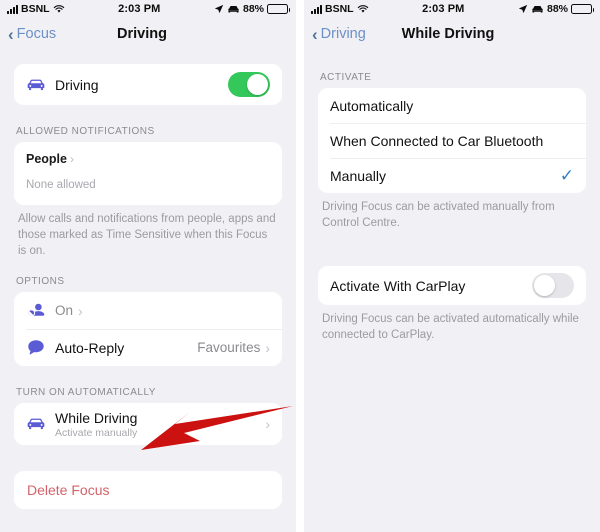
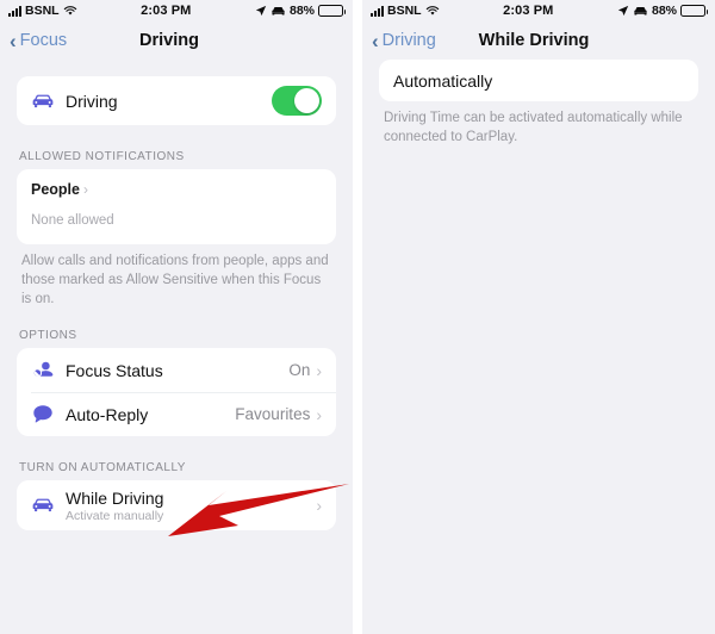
  BSNL
  2:03 PM
  88%
  ‹
  Focus
  Driving
  Driving
  ALLOWED NOTIFICATIONS
  People
  ›
  None allowed
- Allow calls and notifications from people, apps and those marked as Time Sensitive when this Focus is on.
+ Allow calls and notifications from people, apps and those marked as Allow Sensitive when this Focus is on.
  OPTIONS
+ Focus Status
  On
  ›
  Auto-Reply
  Favourites
  ›
  TURN ON AUTOMATICALLY
  While Driving
  Activate manually
  ›
- Delete Focus
  BSNL
  2:03 PM
  88%
  ‹
  Driving
  While Driving
- ACTIVATE
  Automatically
- When Connected to Car Bluetooth
- Manually
- ✓
- Driving Focus can be activated manually from Control Centre.
- Activate With CarPlay
- Driving Focus can be activated automatically while connected to CarPlay.
+ Driving Time can be activated automatically while connected to CarPlay.
